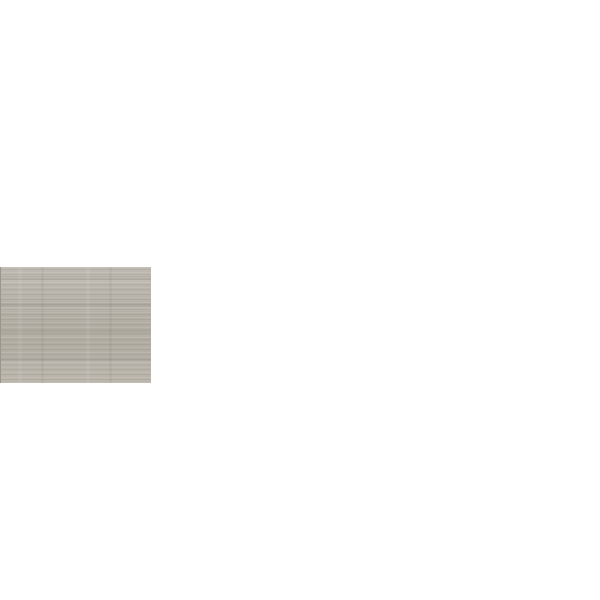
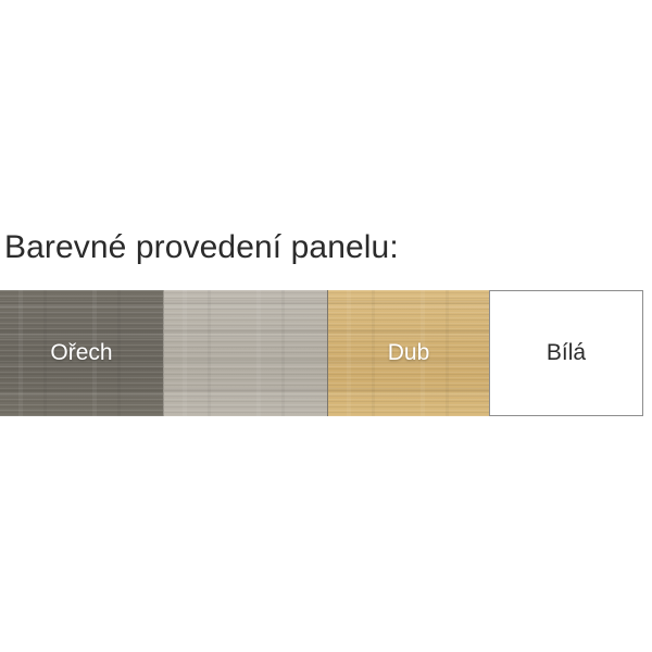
+ Barevné provedení panelu:
+ Ořech
+ Dub
+ Bílá
